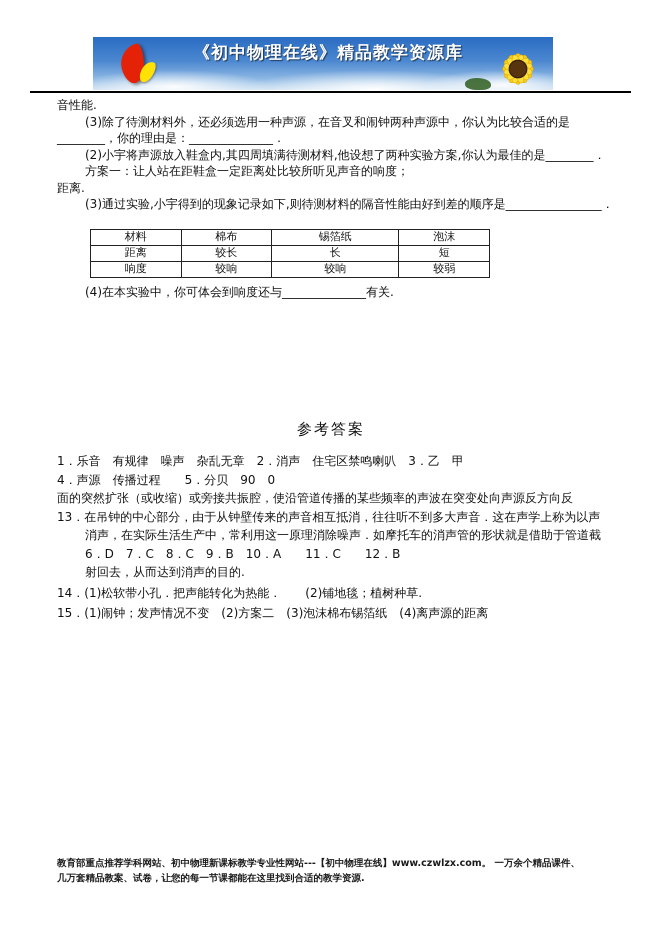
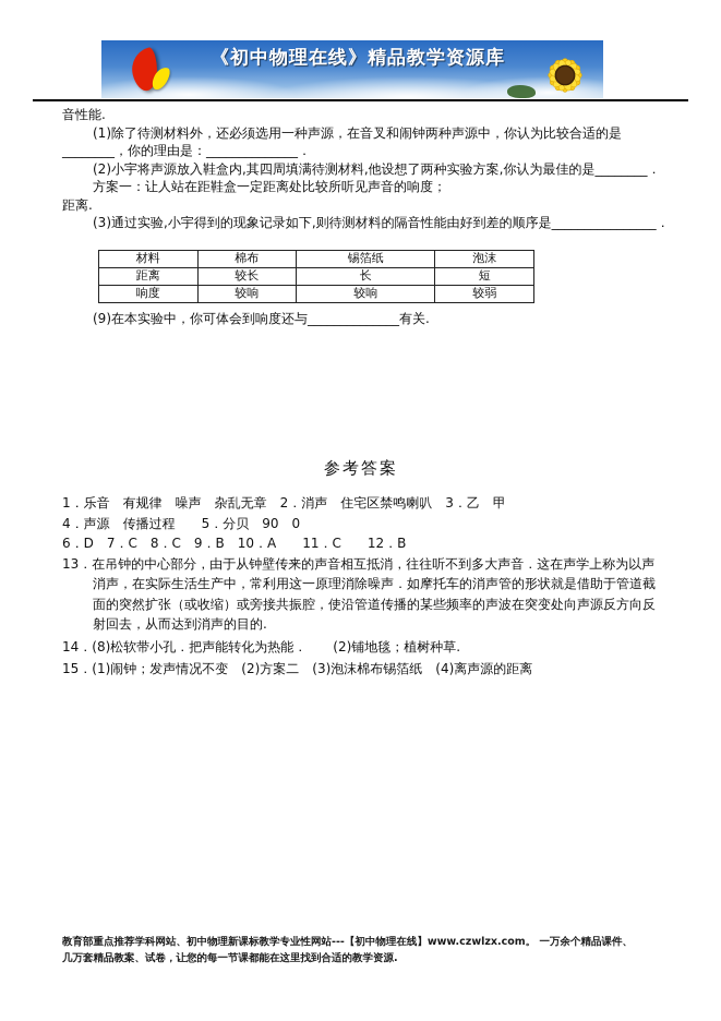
  《初中物理在线》精品教学资源库
  音性能.
- (3)除了待测材料外，还必须选用一种声源，在音叉和闹钟两种声源中，你认为比较合适的是
+ (1)除了待测材料外，还必须选用一种声源，在音叉和闹钟两种声源中，你认为比较合适的是
  ________，你的理由是：______________．
  (2)小宇将声源放入鞋盒内,其四周填满待测材料,他设想了两种实验方案,你认为最佳的是________．
  方案一：让人站在距鞋盒一定距离处比较所听见声音的响度；
  距离.
  (3)通过实验,小宇得到的现象记录如下,则待测材料的隔音性能由好到差的顺序是________________．
  材料	棉布	锡箔纸	泡沫
  距离	较长	长	短
  响度	较响	较响	较弱
- (4)在本实验中，你可体会到响度还与______________有关.
+ (9)在本实验中，你可体会到响度还与______________有关.
  参考答案
  1．乐音 有规律 噪声 杂乱无章 2．消声 住宅区禁鸣喇叭 3．乙 甲
  4．声源 传播过程 5．分贝 90 0
- 面的突然扩张（或收缩）或旁接共振腔，使沿管道传播的某些频率的声波在突变处向声源反方向反
+ 6．D 7．C 8．C 9．B 10．A 11．C 12．B
  13．在吊钟的中心部分，由于从钟壁传来的声音相互抵消，往往听不到多大声音．这在声学上称为以声
  消声，在实际生活生产中，常利用这一原理消除噪声．如摩托车的消声管的形状就是借助于管道截
- 6．D 7．C 8．C 9．B 10．A 11．C 12．B
+ 面的突然扩张（或收缩）或旁接共振腔，使沿管道传播的某些频率的声波在突变处向声源反方向反
  射回去，从而达到消声的目的.
- 14．(1)松软带小孔．把声能转化为热能． (2)铺地毯；植树种草.
+ 14．(8)松软带小孔．把声能转化为热能． (2)铺地毯；植树种草.
  15．(1)闹钟；发声情况不变 (2)方案二 (3)泡沫棉布锡箔纸 (4)离声源的距离
  教育部重点推荐学科网站、初中物理新课标教学专业性网站---【初中物理在线】www.czwlzx.com。 一万余个精品课件、
  几万套精品教案、试卷，让您的每一节课都能在这里找到合适的教学资源.
